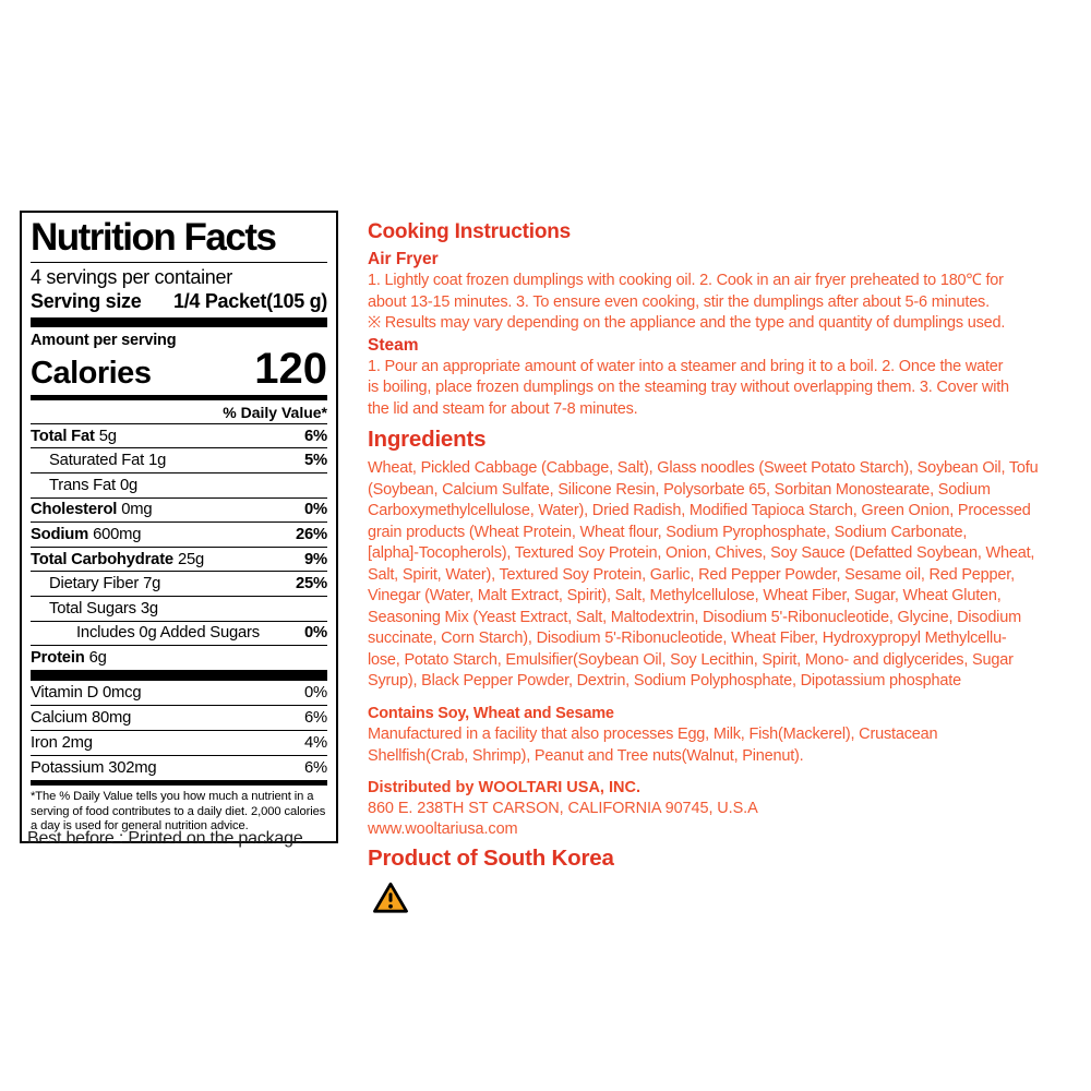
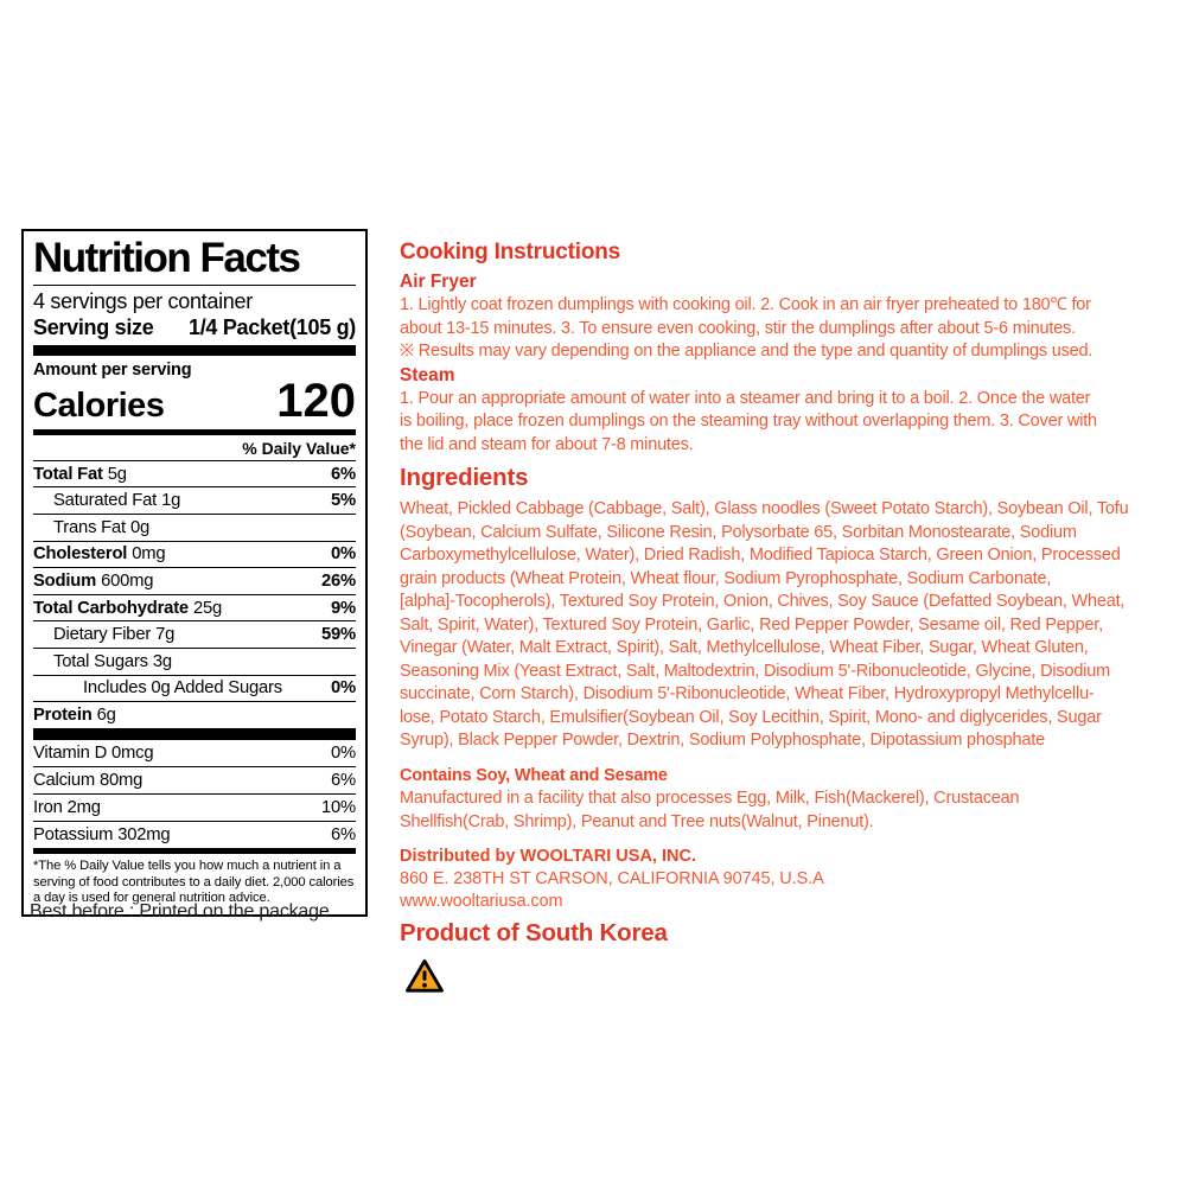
  Nutrition Facts
  4 servings per container
  Serving size
  1/4 Packet(105 g)
  Amount per serving
  Calories
  120
  % Daily Value*
  Total Fat 5g
  6%
  Saturated Fat 1g
  5%
  Trans Fat 0g
  Cholesterol 0mg
  0%
  Sodium 600mg
  26%
  Total Carbohydrate 25g
  9%
  Dietary Fiber 7g
- 25%
+ 59%
  Total Sugars 3g
  Includes 0g Added Sugars
  0%
  Protein 6g
  Vitamin D 0mcg
  0%
  Calcium 80mg
  6%
  Iron 2mg
- 4%
+ 10%
  Potassium 302mg
  6%
  *The % Daily Value tells you how much a nutrient in a serving of food contributes to a daily diet. 2,000 calories a day is used for general nutrition advice.
  Best before : Printed on the package
  Cooking Instructions
  Air Fryer
  1. Lightly coat frozen dumplings with cooking oil. 2. Cook in an air fryer preheated to 180℃ for
  about 13-15 minutes. 3. To ensure even cooking, stir the dumplings after about 5-6 minutes.
  ※ Results may vary depending on the appliance and the type and quantity of dumplings used.
  Steam
  1. Pour an appropriate amount of water into a steamer and bring it to a boil. 2. Once the water
  is boiling, place frozen dumplings on the steaming tray without overlapping them. 3. Cover with
  the lid and steam for about 7-8 minutes.
  Ingredients
  Wheat, Pickled Cabbage (Cabbage, Salt), Glass noodles (Sweet Potato Starch), Soybean Oil, Tofu
  (Soybean, Calcium Sulfate, Silicone Resin, Polysorbate 65, Sorbitan Monostearate, Sodium
  Carboxymethylcellulose, Water), Dried Radish, Modified Tapioca Starch, Green Onion, Processed
  grain products (Wheat Protein, Wheat flour, Sodium Pyrophosphate, Sodium Carbonate,
  [alpha]-Tocopherols), Textured Soy Protein, Onion, Chives, Soy Sauce (Defatted Soybean, Wheat,
  Salt, Spirit, Water), Textured Soy Protein, Garlic, Red Pepper Powder, Sesame oil, Red Pepper,
  Vinegar (Water, Malt Extract, Spirit), Salt, Methylcellulose, Wheat Fiber, Sugar, Wheat Gluten,
  Seasoning Mix (Yeast Extract, Salt, Maltodextrin, Disodium 5'-Ribonucleotide, Glycine, Disodium
  succinate, Corn Starch), Disodium 5'-Ribonucleotide, Wheat Fiber, Hydroxypropyl Methylcellu-
  lose, Potato Starch, Emulsifier(Soybean Oil, Soy Lecithin, Spirit, Mono- and diglycerides, Sugar
  Syrup), Black Pepper Powder, Dextrin, Sodium Polyphosphate, Dipotassium phosphate
  Contains Soy, Wheat and Sesame
  Manufactured in a facility that also processes Egg, Milk, Fish(Mackerel), Crustacean
  Shellfish(Crab, Shrimp), Peanut and Tree nuts(Walnut, Pinenut).
  Distributed by WOOLTARI USA, INC.
  860 E. 238TH ST CARSON, CALIFORNIA 90745, U.S.A
  www.wooltariusa.com
  Product of South Korea
